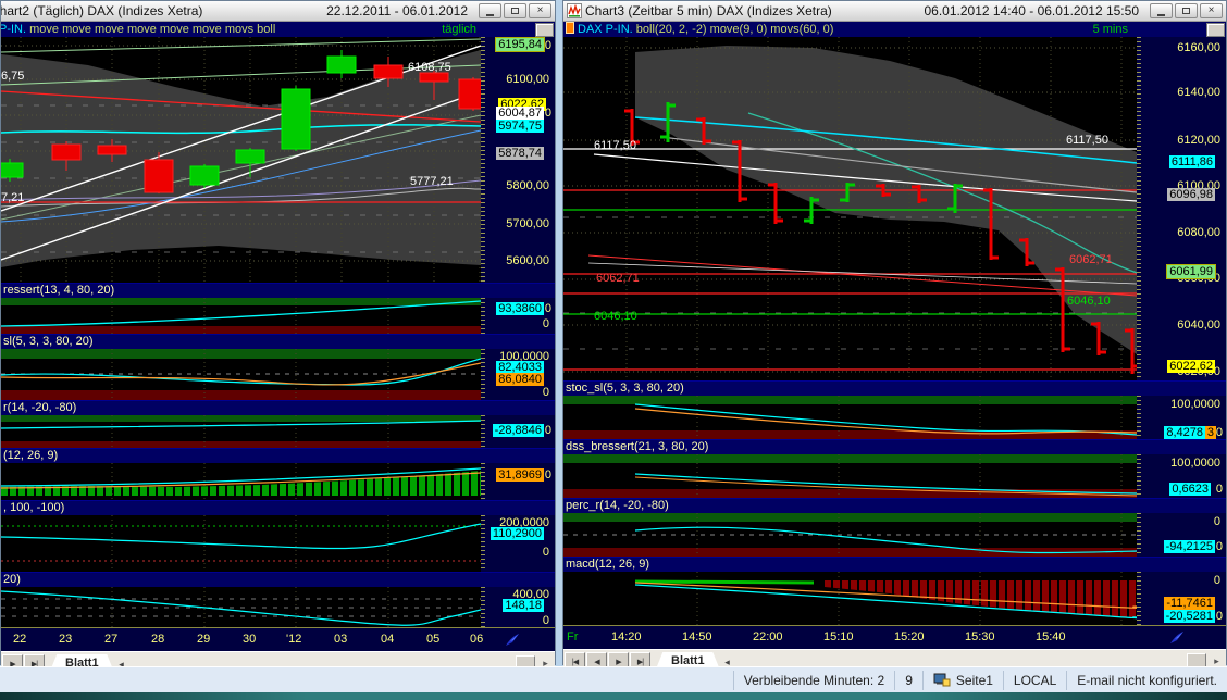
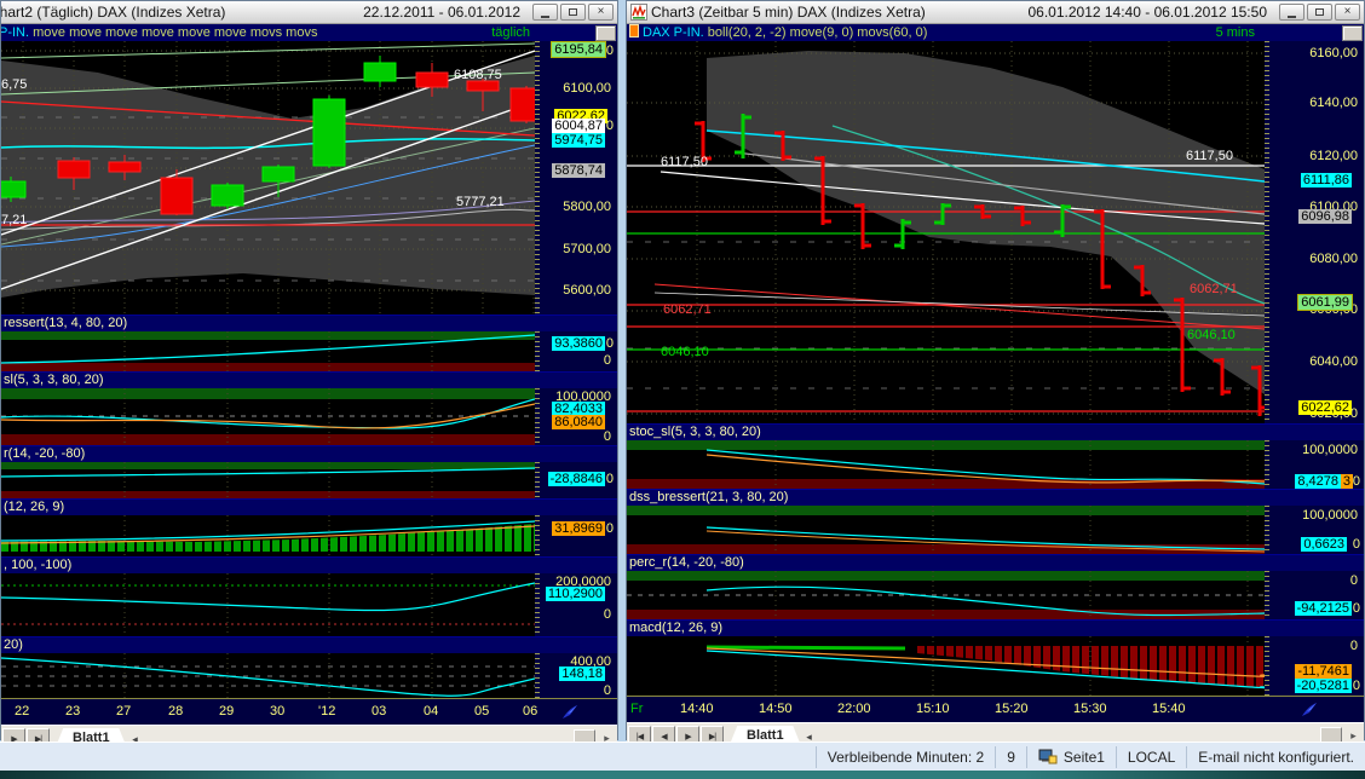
  hart2 (Täglich) DAX (Indizes Xetra)
  22.12.2011 - 06.01.2012
  ×
- P-IN. move move move move move move movs boll
+ P-IN. move move move move move move movs movs
  täglich
  6108,75
  5777,21
  6,75
  7,21
  0
  6195,84
  6100,00
  6022,62
  0
  6004,87
  5974,75
  5878,74
  5800,00
  5700,00
  5600,00
  ressert(13, 4, 80, 20)
  0
  93,3860
  0
  sl(5, 3, 3, 80, 20)
  100,0000
  82,4033
  86,0840
  0
  r(14, -20, -80)
  0
  -28,8846
  (12, 26, 9)
  0
  31,8969
  , 100, -100)
  200,0000
  110,2900
  0
  20)
  400,00
  148,18
  0
  22
  23
  27
  28
  29
  30
  '12
  03
  04
  05
  06
  Blatt1
  ◂
  ▸
  Chart3 (Zeitbar 5 min) DAX (Indizes Xetra)
  06.01.2012 14:40 - 06.01.2012 15:50
  ×
  DAX P-IN. boll(20, 2, -2) move(9, 0) movs(60, 0)
  5 mins
  6117,50
  6117,50
  6062,71
  6062,71
  6046,10
  6046,10
  6160,00
  6140,00
  6120,00
  6111,86
  6100,00
  6096,98
  6080,00
  6061,99
  6060,00
  6040,00
  6022,62
  stoc_sl(5, 3, 3, 80, 20)
  100,0000
  0
  3
  8,4278
  dss_bressert(21, 3, 80, 20)
  100,0000
  0
  0,6623
  perc_r(14, -20, -80)
  0
  0
  -94,2125
  macd(12, 26, 9)
  0
  -11,7461
  0
  -20,5281
  Fr
- 14:20
+ 14:40
  14:50
  22:00
  15:10
  15:20
  15:30
  15:40
  Blatt1
  ◂
  ▸
  Verbleibende Minuten: 2
  9
  Seite1
  LOCAL
  E-mail nicht konfiguriert.
